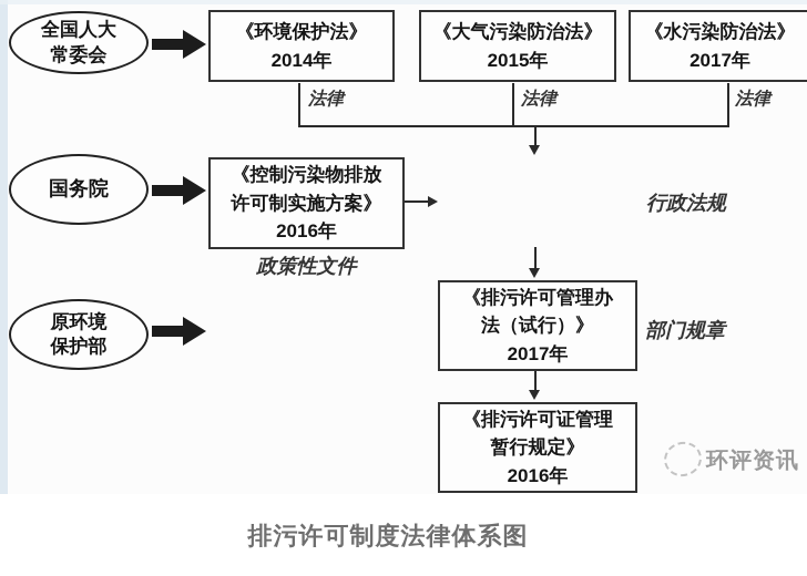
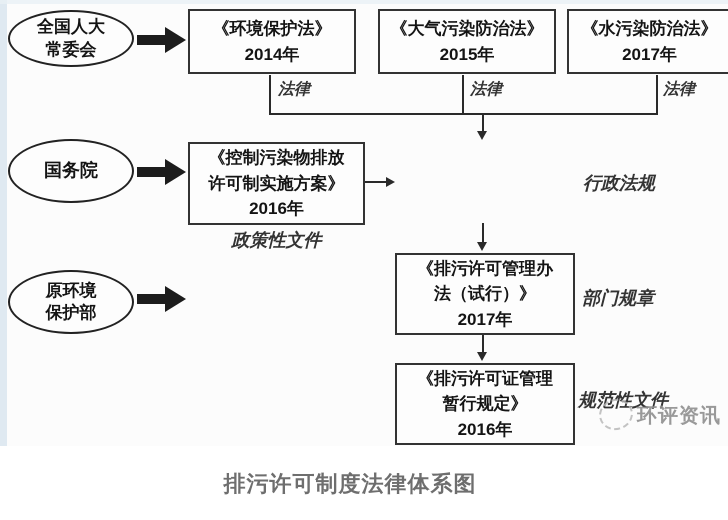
  全国人大
  常委会
  《环境保护法》
  2014年
  《大气污染防治法》
  2015年
  《水污染防治法》
  2017年
  法律
  法律
  法律
  国务院
  《控制污染物排放
  许可制实施方案》
  2016年
  政策性文件
  行政法规
  原环境
  保护部
  《排污许可管理办
  法（试行）》
  2017年
  部门规章
  《排污许可证管理
  暂行规定》
  2016年
+ 规范性文件
  环评资讯
  排污许可制度法律体系图
